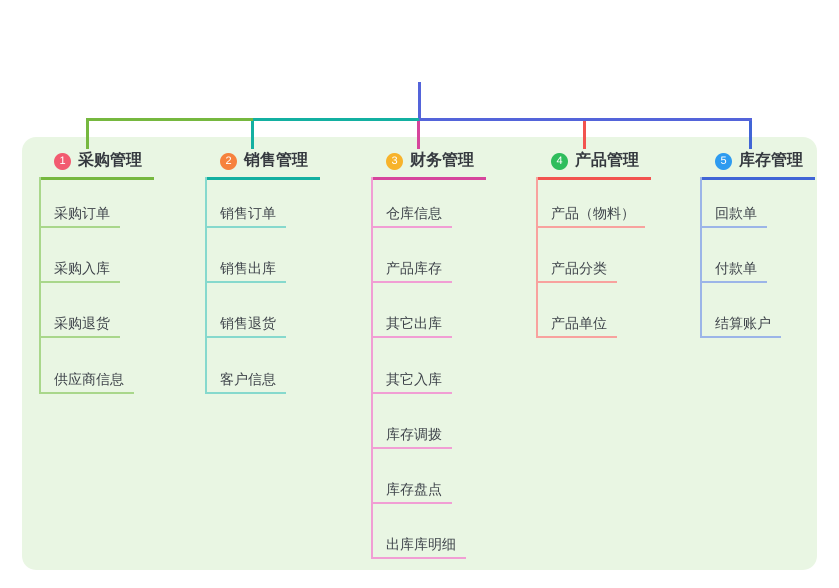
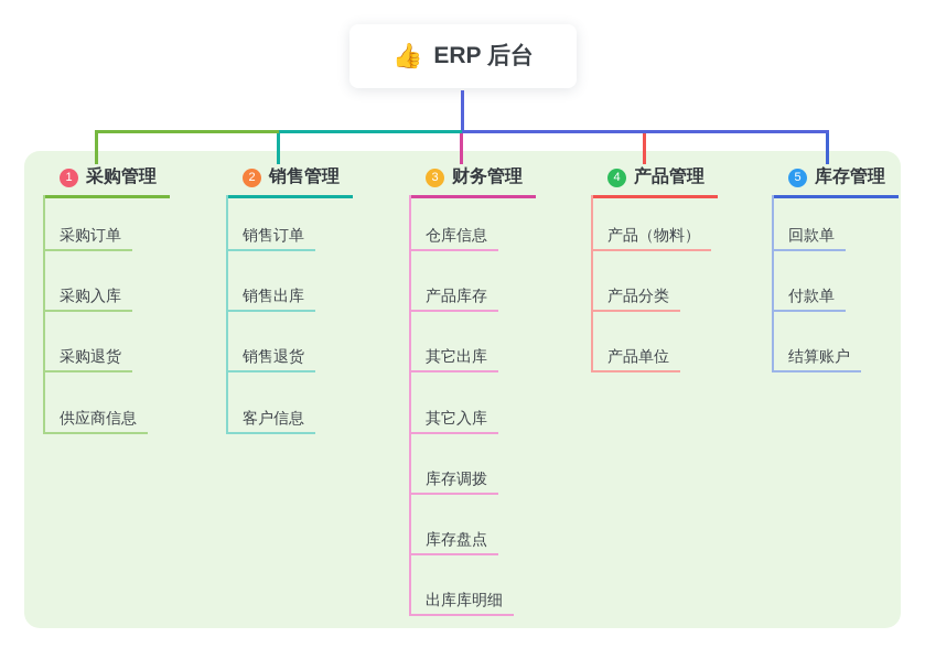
+ 👍
+ ERP 后台
  1 采购管理
  采购订单
  采购入库
  采购退货
  供应商信息
  2 销售管理
  销售订单
  销售出库
  销售退货
  客户信息
  3 财务管理
  仓库信息
  产品库存
  其它出库
  其它入库
  库存调拨
  库存盘点
  出库库明细
  4 产品管理
  产品（物料）
  产品分类
  产品单位
  5 库存管理
  回款单
  付款单
  结算账户
